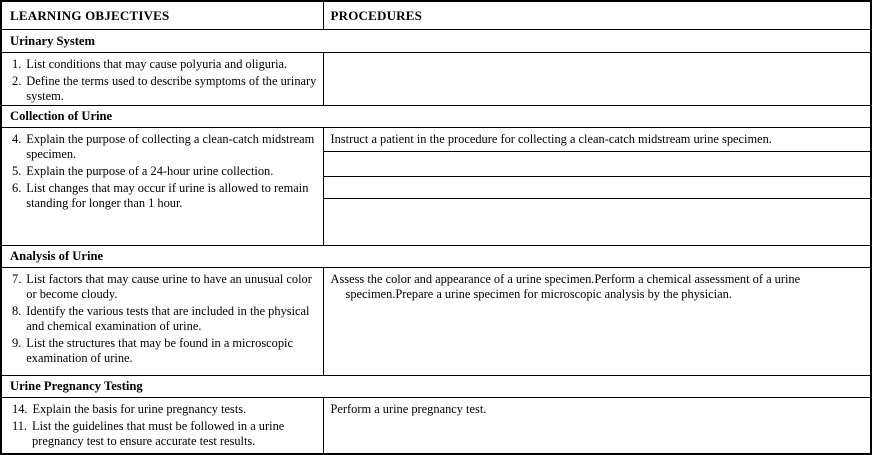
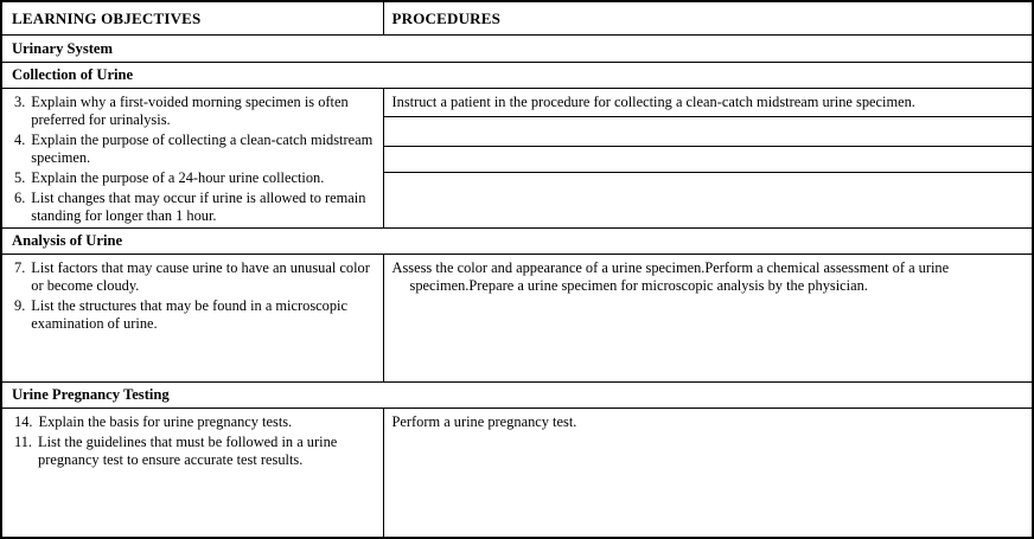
  LEARNING OBJECTIVES
  PROCEDURES
  Urinary System
- 1.
- List conditions that may cause polyuria and oliguria.
- 2.
- Define the terms used to describe symptoms of the urinary system.
  Collection of Urine
+ 3.
+ Explain why a first-voided morning specimen is often preferred for urinalysis.
  4.
  Explain the purpose of collecting a clean-catch midstream specimen.
  5.
  Explain the purpose of a 24-hour urine collection.
  6.
  List changes that may occur if urine is allowed to remain standing for longer than 1 hour.
  Instruct a patient in the procedure for collecting a clean-catch midstream urine specimen.
  Analysis of Urine
  7.
  List factors that may cause urine to have an unusual color or become cloudy.
- 8.
- Identify the various tests that are included in the physical and chemical examination of urine.
  9.
  List the structures that may be found in a microscopic examination of urine.
  Assess the color and appearance of a urine specimen.Perform a chemical assessment of a urine specimen.Prepare a urine specimen for microscopic analysis by the physician.
  Urine Pregnancy Testing
  14.
  Explain the basis for urine pregnancy tests.
  11.
  List the guidelines that must be followed in a urine pregnancy test to ensure accurate test results.
  Perform a urine pregnancy test.
